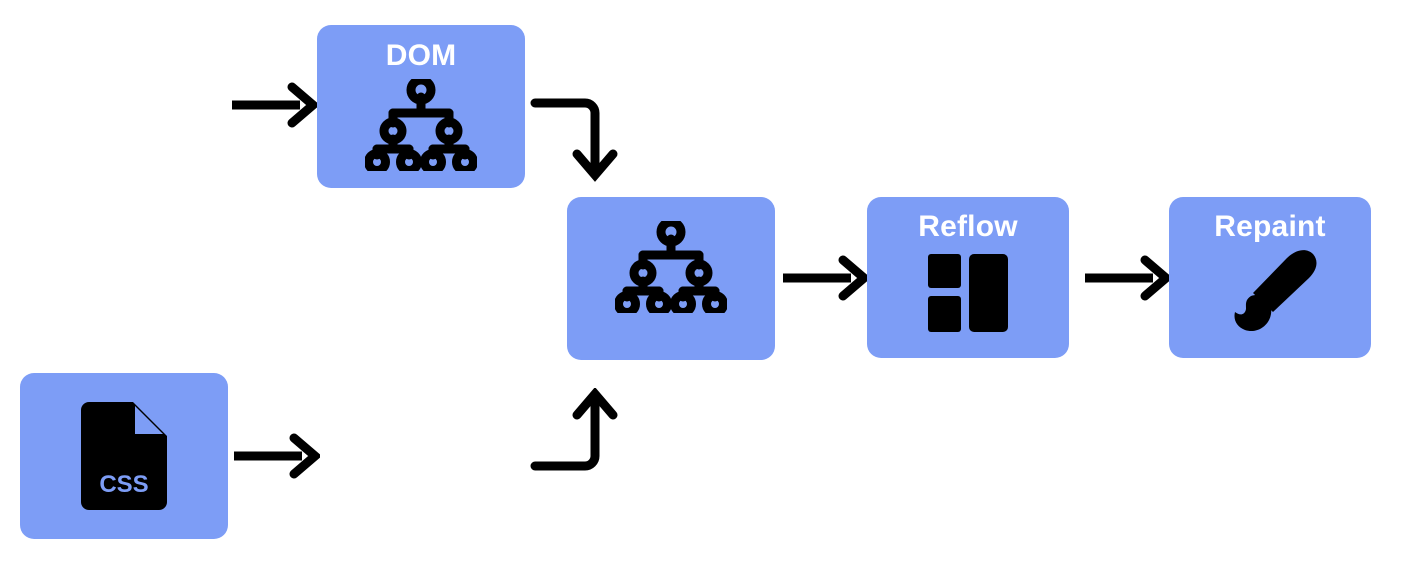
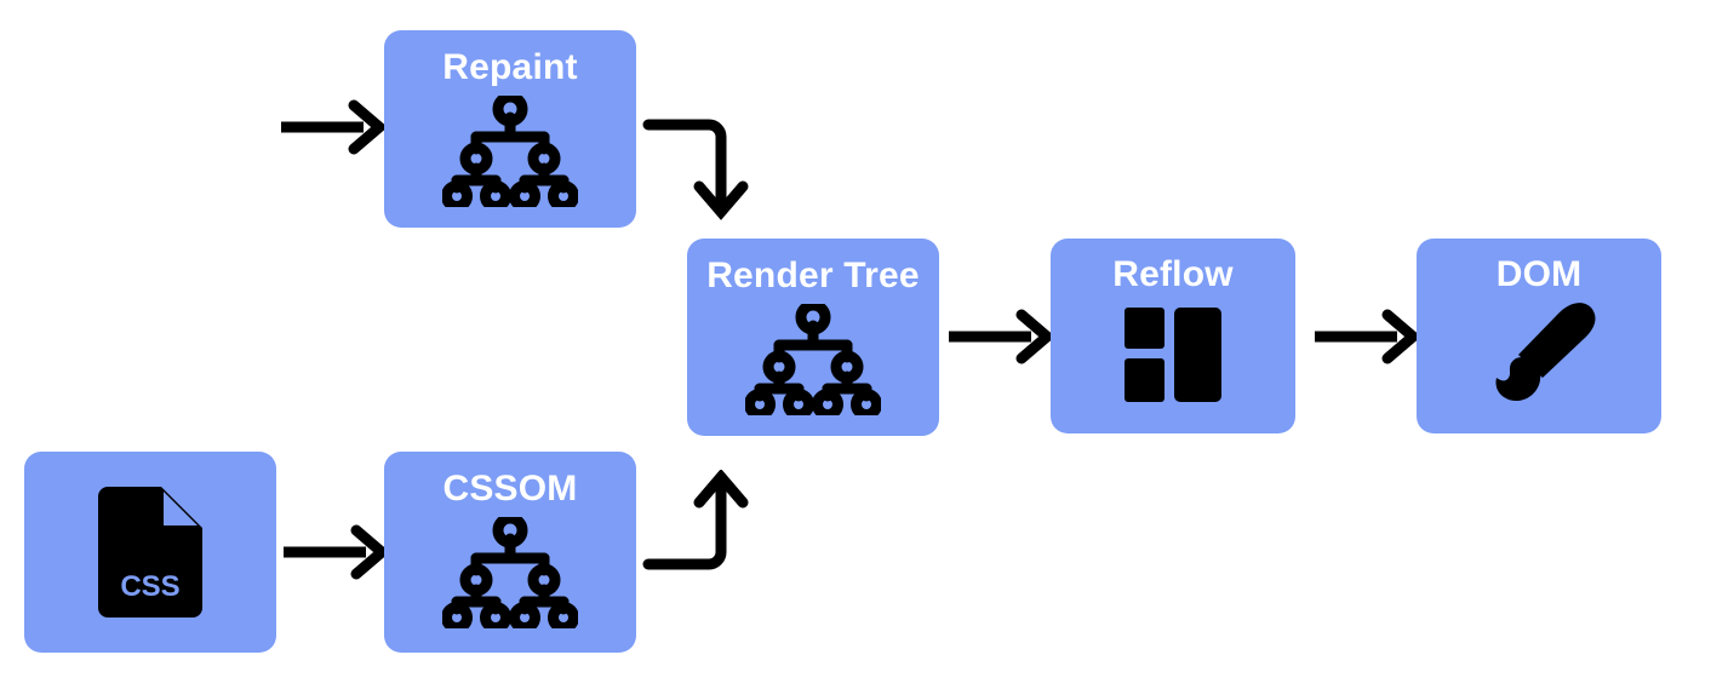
- DOM
+ Repaint
  CSS
+ CSSOM
+ Render Tree
  Reflow
- Repaint
+ DOM
